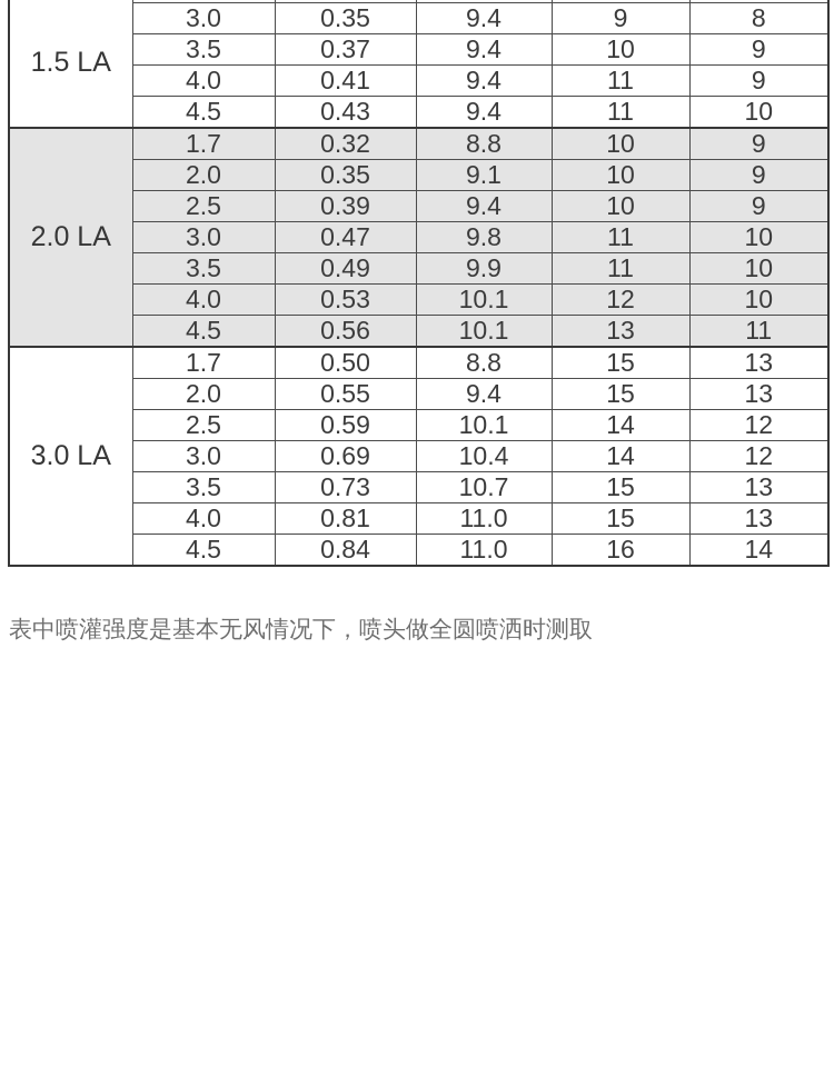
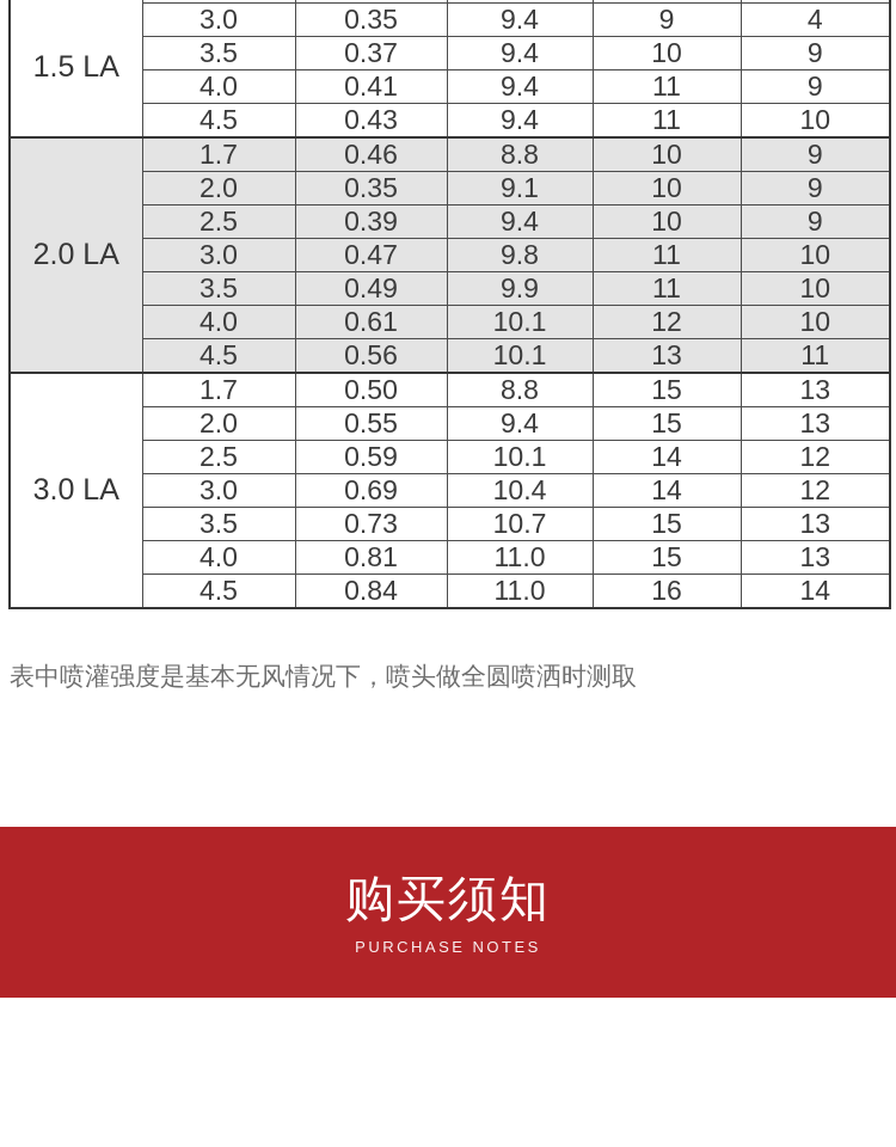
  1.5 LA
- 3.0	0.35	9.4	9	8
+ 3.0	0.35	9.4	9	4
  3.5	0.37	9.4	10	9
  4.0	0.41	9.4	11	9
  4.5	0.43	9.4	11	10
- 2.0 LA	1.7	0.32	8.8	10	9
+ 2.0 LA	1.7	0.46	8.8	10	9
  2.0	0.35	9.1	10	9
  2.5	0.39	9.4	10	9
  3.0	0.47	9.8	11	10
  3.5	0.49	9.9	11	10
- 4.0	0.53	10.1	12	10
+ 4.0	0.61	10.1	12	10
  4.5	0.56	10.1	13	11
  3.0 LA	1.7	0.50	8.8	15	13
  2.0	0.55	9.4	15	13
  2.5	0.59	10.1	14	12
  3.0	0.69	10.4	14	12
  3.5	0.73	10.7	15	13
  4.0	0.81	11.0	15	13
  4.5	0.84	11.0	16	14
  表中喷灌强度是基本无风情况下，喷头做全圆喷洒时测取
+ 购买须知
+ PURCHASE NOTES
